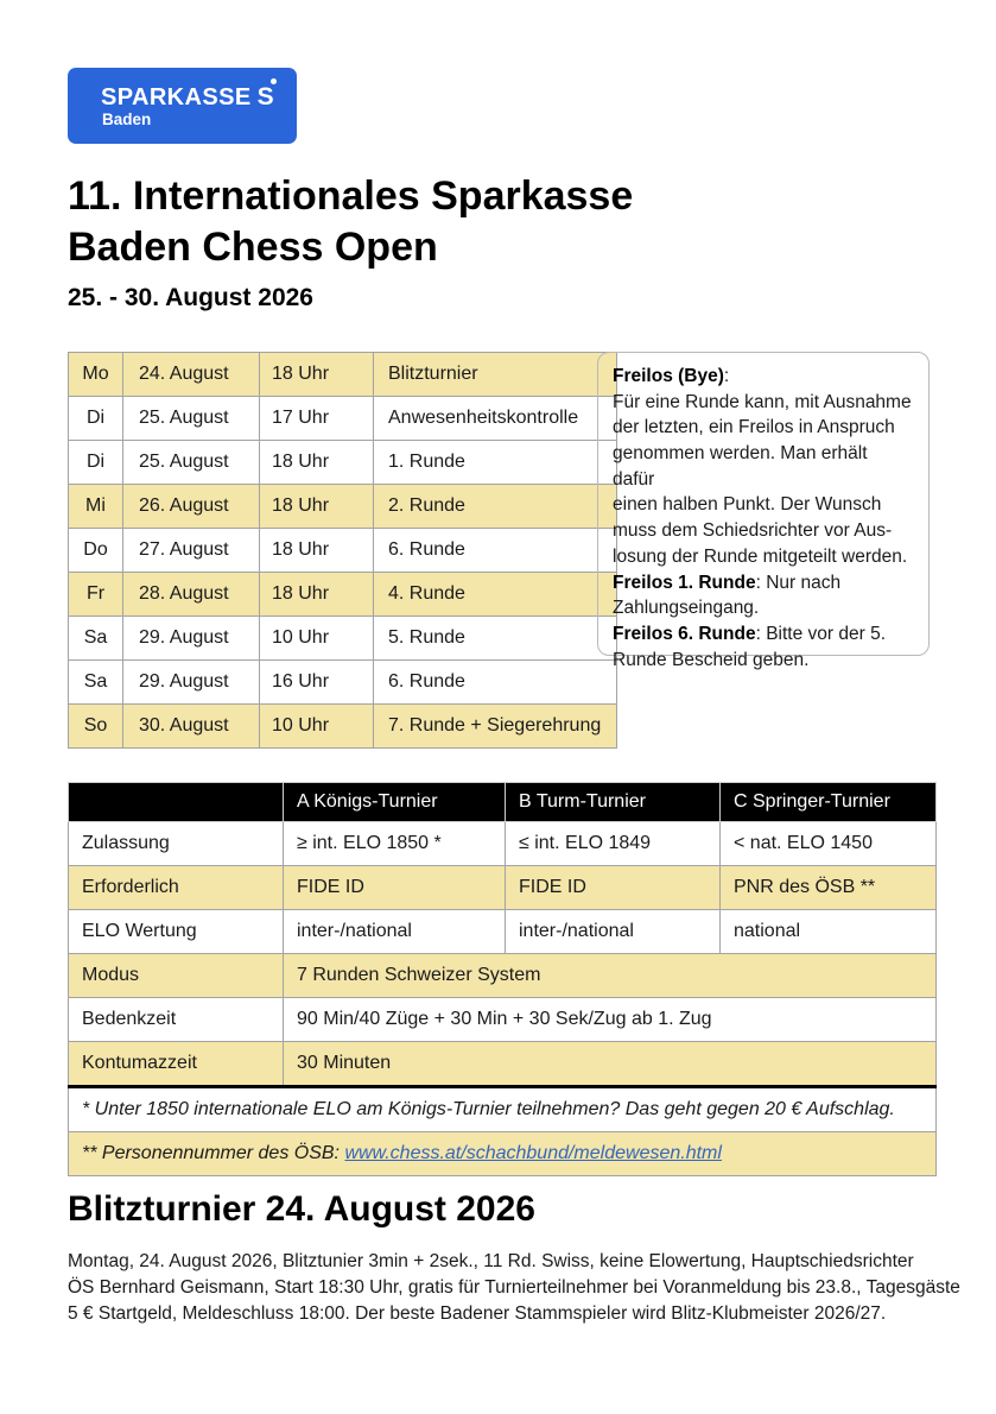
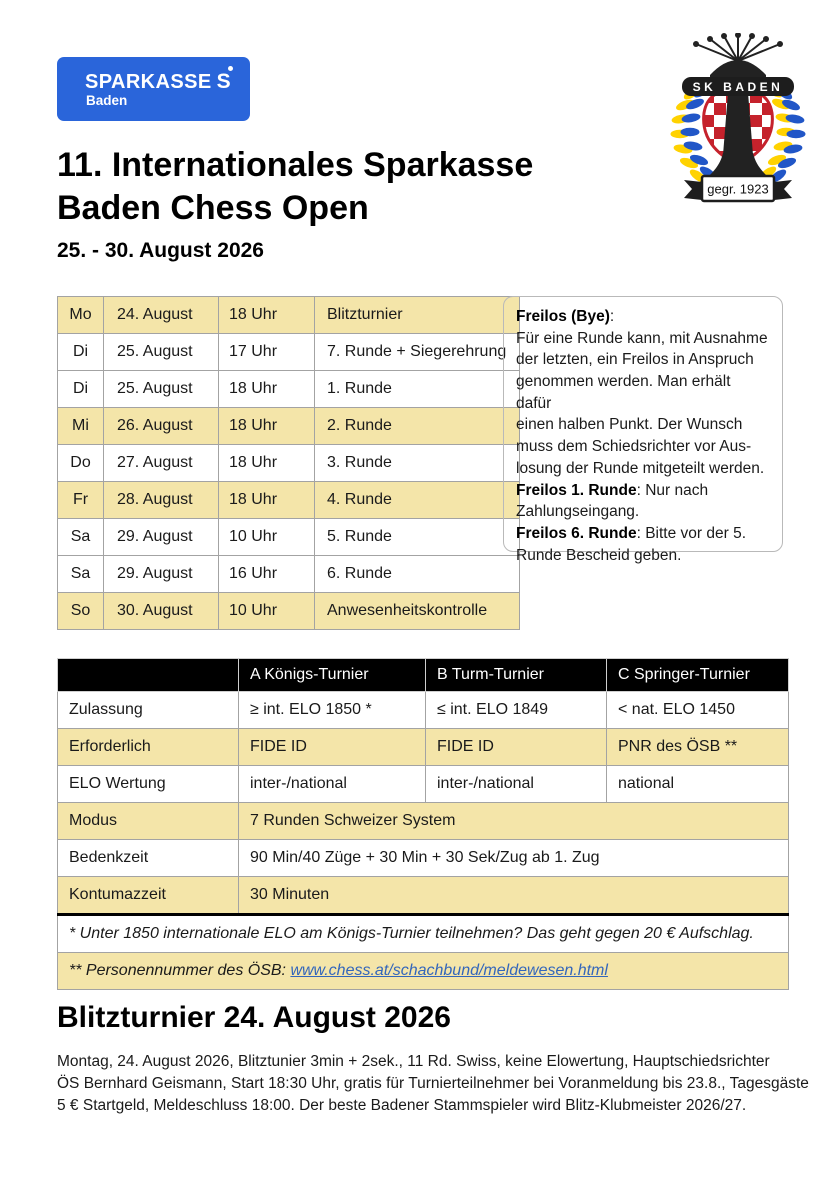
  SPARKASSE
  S
  Baden
+ SK BADEN
+ gegr. 1923
  11. Internationales Sparkasse
  Baden Chess Open
  25. - 30. August 2026
  Mo	24. August	18 Uhr	Blitzturnier
- Di	25. August	17 Uhr	Anwesenheitskontrolle
+ Di	25. August	17 Uhr	7. Runde + Siegerehrung
  Di	25. August	18 Uhr	1. Runde
  Mi	26. August	18 Uhr	2. Runde
- Do	27. August	18 Uhr	6. Runde
+ Do	27. August	18 Uhr	3. Runde
  Fr	28. August	18 Uhr	4. Runde
  Sa	29. August	10 Uhr	5. Runde
  Sa	29. August	16 Uhr	6. Runde
- So	30. August	10 Uhr	7. Runde + Siegerehrung
+ So	30. August	10 Uhr	Anwesenheitskontrolle
  Freilos (Bye):
  Für eine Runde kann, mit Ausnahme
  der letzten, ein Freilos in Anspruch
  genommen werden. Man erhält dafür
  einen halben Punkt. Der Wunsch
  muss dem Schiedsrichter vor Aus-
  losung der Runde mitgeteilt werden.
  Freilos 1. Runde: Nur nach Zahlungseingang.
  Freilos 6. Runde: Bitte vor der 5. Runde Bescheid geben.
  	A Königs-Turnier	B Turm-Turnier	C Springer-Turnier
  Zulassung	≥ int. ELO 1850 *	≤ int. ELO 1849	< nat. ELO 1450
  Erforderlich	FIDE ID	FIDE ID	PNR des ÖSB **
  ELO Wertung	inter-/national	inter-/national	national
  Modus	7 Runden Schweizer System
  Bedenkzeit	90 Min/40 Züge + 30 Min + 30 Sek/Zug ab 1. Zug
  Kontumazzeit	30 Minuten
  * Unter 1850 internationale ELO am Königs-Turnier teilnehmen? Das geht gegen 20 € Aufschlag.
  ** Personennummer des ÖSB: www.chess.at/schachbund/meldewesen.html
  Blitzturnier 24. August 2026
  Montag, 24. August 2026, Blitztunier 3min + 2sek., 11 Rd. Swiss, keine Elowertung, Hauptschiedsrichter
  ÖS Bernhard Geismann, Start 18:30 Uhr, gratis für Turnierteilnehmer bei Voranmeldung bis 23.8., Tagesgäste
  5 € Startgeld, Meldeschluss 18:00. Der beste Badener Stammspieler wird Blitz-Klubmeister 2026/27.
